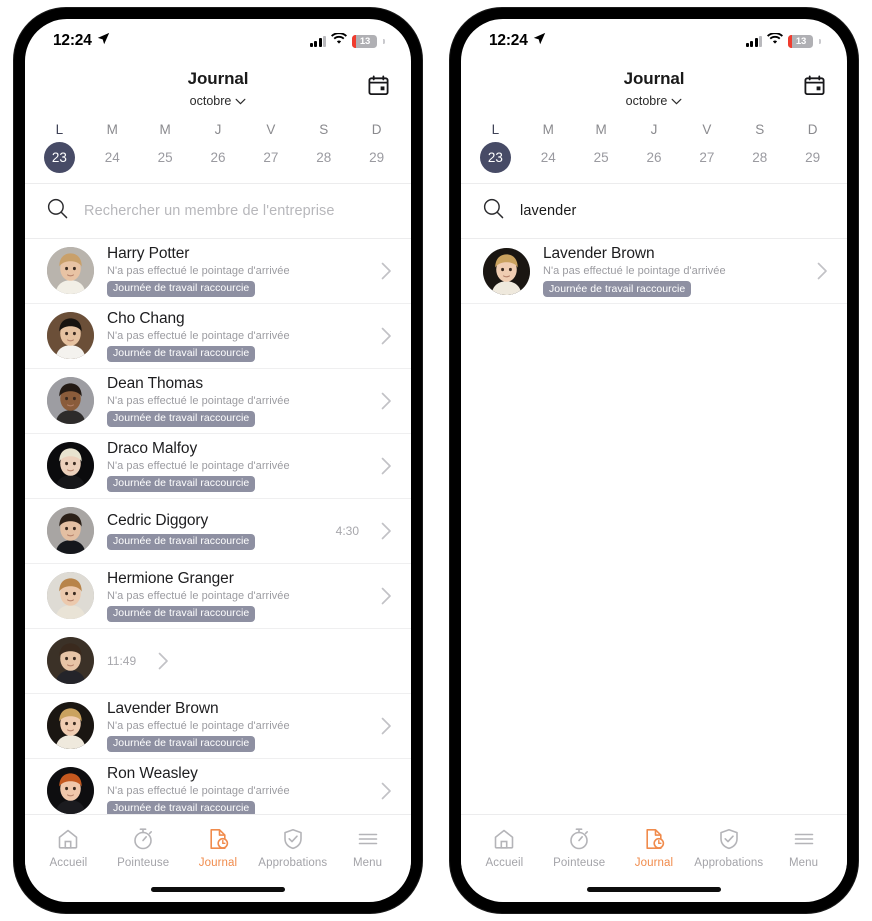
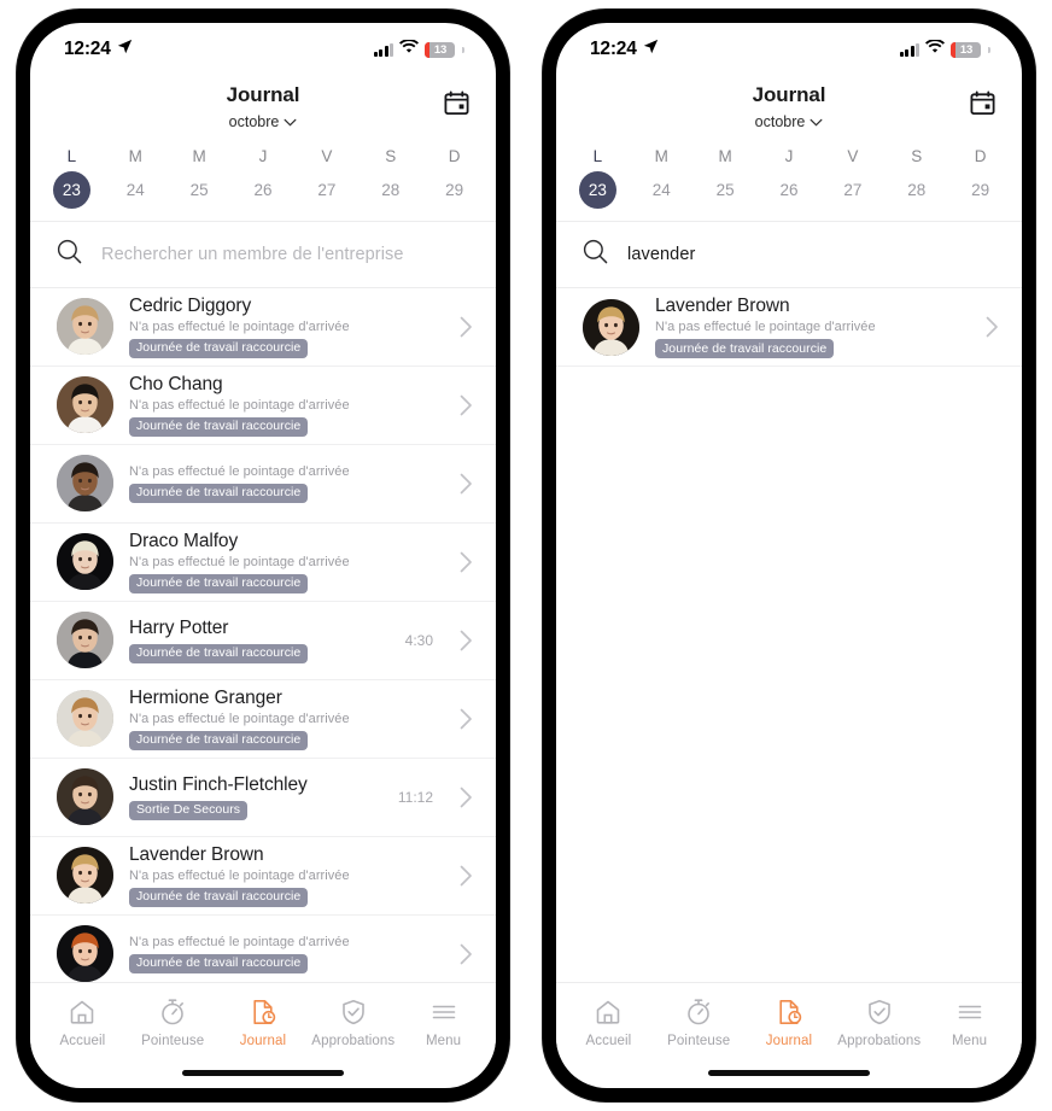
  12:24
  13
  Journal
  octobre
  L
  23
  M
  24
  M
  25
  J
  26
  V
  27
  S
  28
  D
  29
  Rechercher un membre de l'entreprise
- Harry Potter
+ Cedric Diggory
  N'a pas effectué le pointage d'arrivée
  Journée de travail raccourcie
  Cho Chang
  N'a pas effectué le pointage d'arrivée
  Journée de travail raccourcie
- Dean Thomas
  N'a pas effectué le pointage d'arrivée
  Journée de travail raccourcie
  Draco Malfoy
  N'a pas effectué le pointage d'arrivée
  Journée de travail raccourcie
- Cedric Diggory
+ Harry Potter
  Journée de travail raccourcie
  4:30
  Hermione Granger
  N'a pas effectué le pointage d'arrivée
  Journée de travail raccourcie
+ Justin Finch-Fletchley
+ Sortie De Secours
- 11:49
+ 11:12
  Lavender Brown
  N'a pas effectué le pointage d'arrivée
  Journée de travail raccourcie
- Ron Weasley
  N'a pas effectué le pointage d'arrivée
  Journée de travail raccourcie
  Accueil
  Pointeuse
  Journal
  Approbations
  Menu
  12:24
  13
  Journal
  octobre
  L
  23
  M
  24
  M
  25
  J
  26
  V
  27
  S
  28
  D
  29
  lavender
  Lavender Brown
  N'a pas effectué le pointage d'arrivée
  Journée de travail raccourcie
  Accueil
  Pointeuse
  Journal
  Approbations
  Menu
